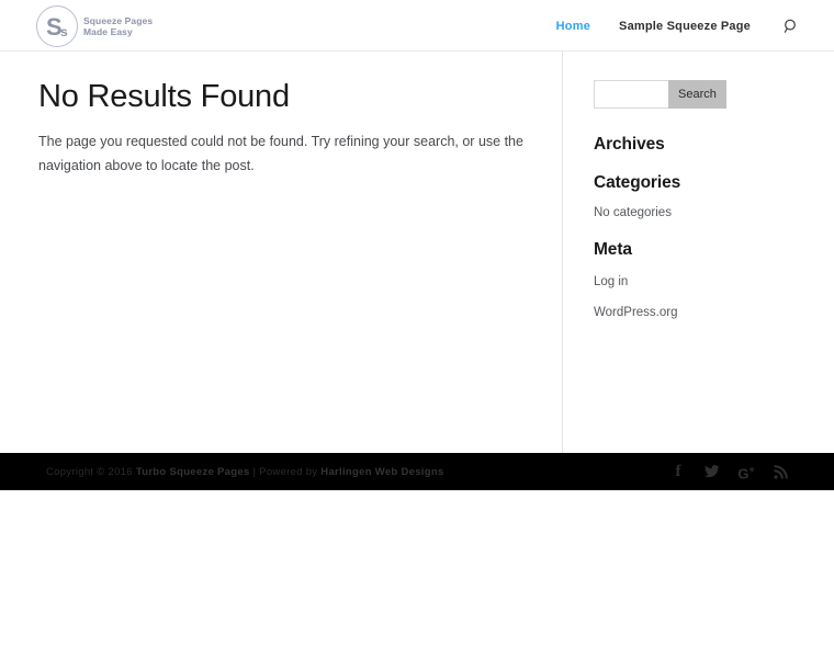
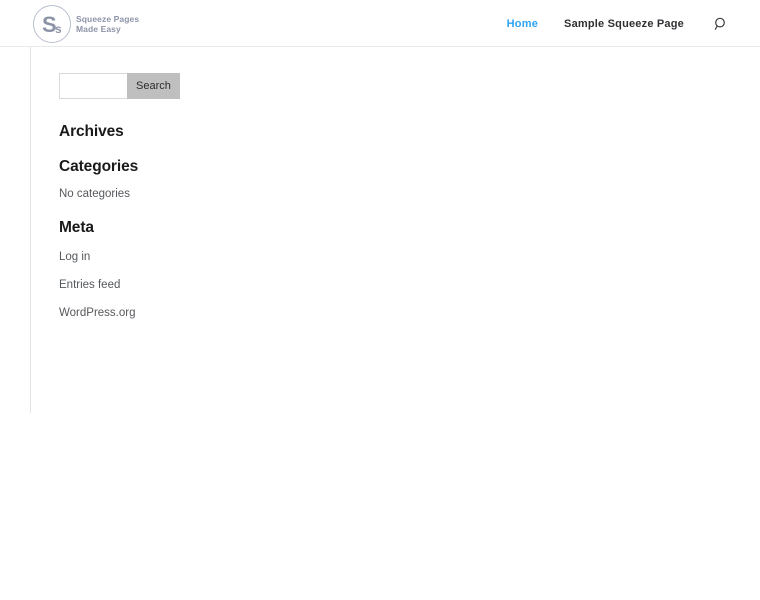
  S
  s
  Squeeze Pages
  Made Easy
  Home
  Sample Squeeze Page
- No Results Found
- The page you requested could not be found. Try refining your search, or use the navigation above to locate the post.
  Search
  Archives
  Categories
  No categories
  Meta
  Log in
+ Entries feed
  WordPress.org
- Copyright © 2016 Turbo Squeeze Pages | Powered by Harlingen Web Designs
- f
- G+
